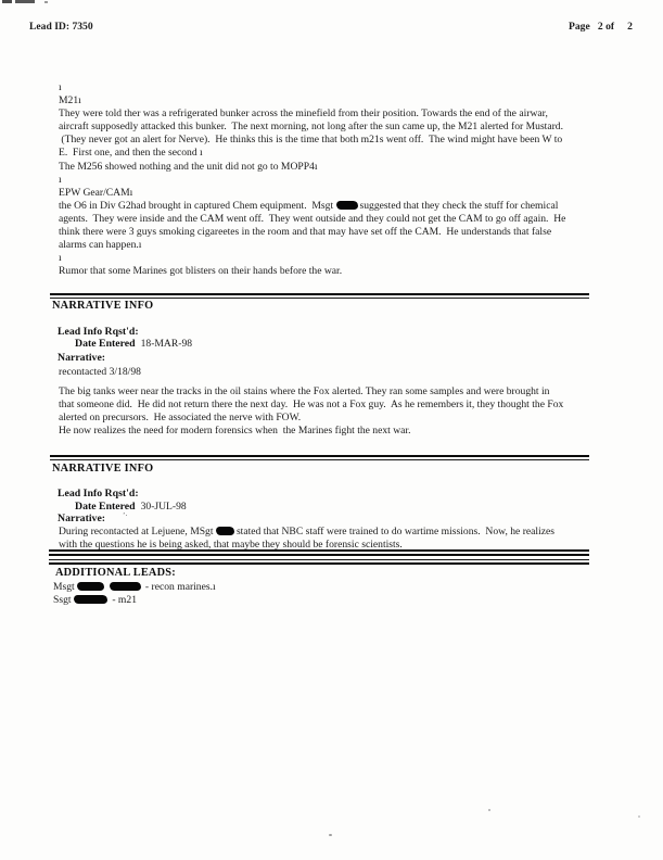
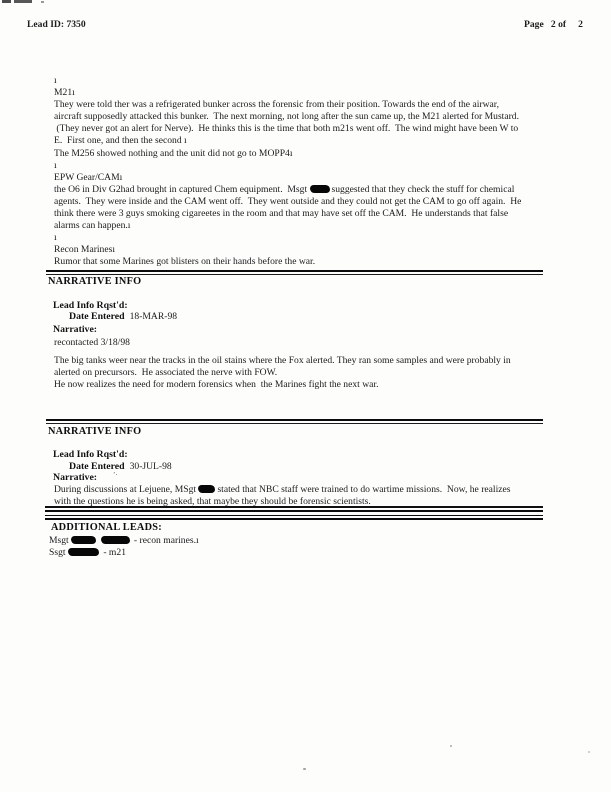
  Lead ID: 7350
  Page 2 of 2
  ı
  M21ı
- They were told ther was a refrigerated bunker across the minefield from their position. Towards the end of the airwar,
+ They were told ther was a refrigerated bunker across the forensic from their position. Towards the end of the airwar,
  aircraft supposedly attacked this bunker. The next morning, not long after the sun came up, the M21 alerted for Mustard.
  (They never got an alert for Nerve). He thinks this is the time that both m21s went off. The wind might have been W to
  E. First one, and then the second ı
  The M256 showed nothing and the unit did not go to MOPP4ı
  ı
  EPW Gear/CAMı
  the O6 in Div G2had brought in captured Chem equipment. Msgt suggested that they check the stuff for chemical
  agents. They were inside and the CAM went off. They went outside and they could not get the CAM to go off again. He
  think there were 3 guys smoking cigareetes in the room and that may have set off the CAM. He understands that false
  alarms can happen.ı
  ı
+ Recon Marinesı
  Rumor that some Marines got blisters on their hands before the war.
  NARRATIVE INFO
  Date Entered 18-MAR-98
  Lead Info Rqst'd:
  Narrative:
  recontacted 3/18/98
- The big tanks weer near the tracks in the oil stains where the Fox alerted. They ran some samples and were brought in
+ The big tanks weer near the tracks in the oil stains where the Fox alerted. They ran some samples and were probably in
- that someone did. He did not return there the next day. He was not a Fox guy. As he remembers it, they thought the Fox
  alerted on precursors. He associated the nerve with FOW.
  He now realizes the need for modern forensics when the Marines fight the next war.
  NARRATIVE INFO
  Date Entered 30-JUL-98
  Lead Info Rqst'd:
  Narrative:
  ’·
- During recontacted at Lejuene, MSgt stated that NBC staff were trained to do wartime missions. Now, he realizes
+ During discussions at Lejuene, MSgt stated that NBC staff were trained to do wartime missions. Now, he realizes
  with the questions he is being asked, that maybe they should be forensic scientists.
  ADDITIONAL LEADS:
  Msgt - recon marines.ı
  Ssgt - m21
